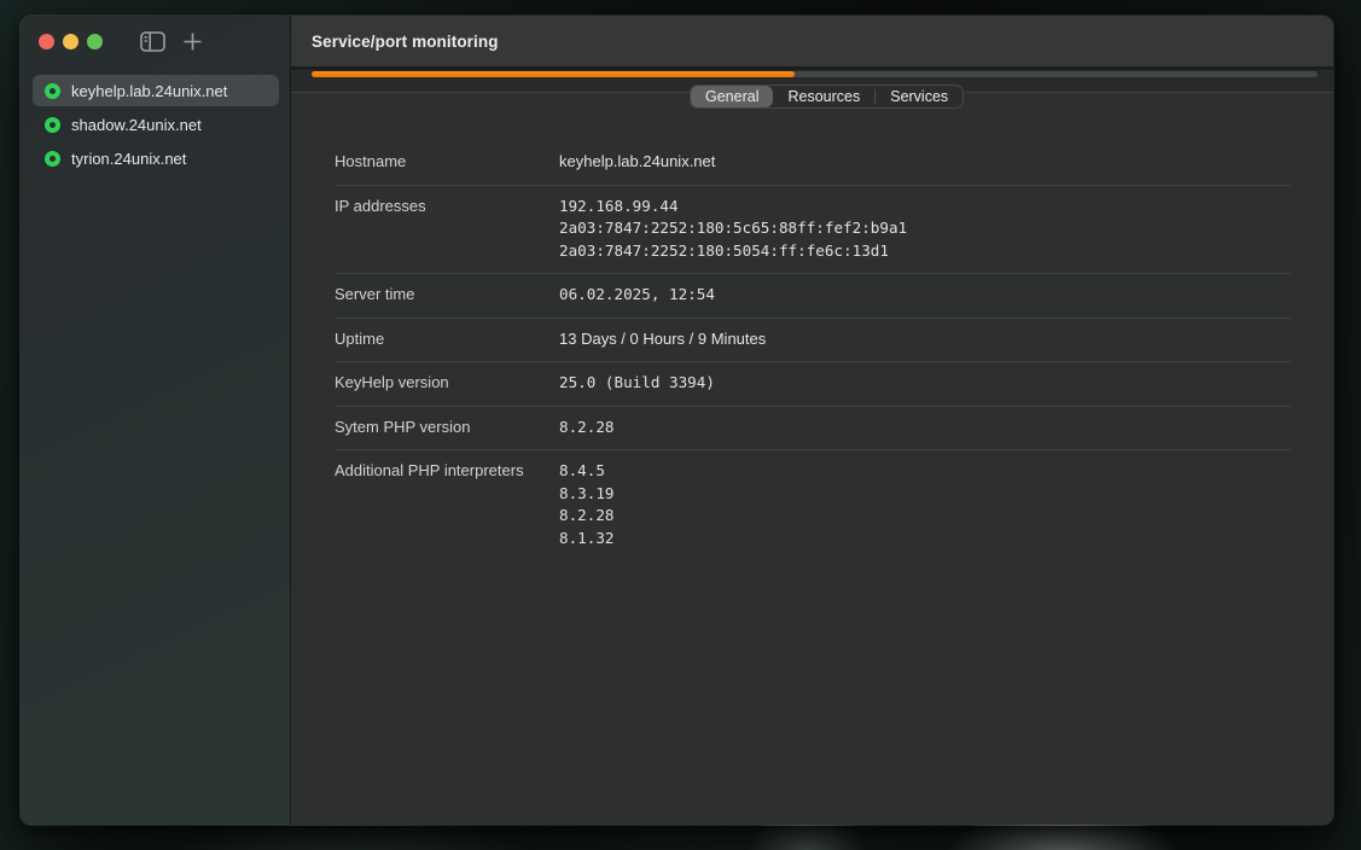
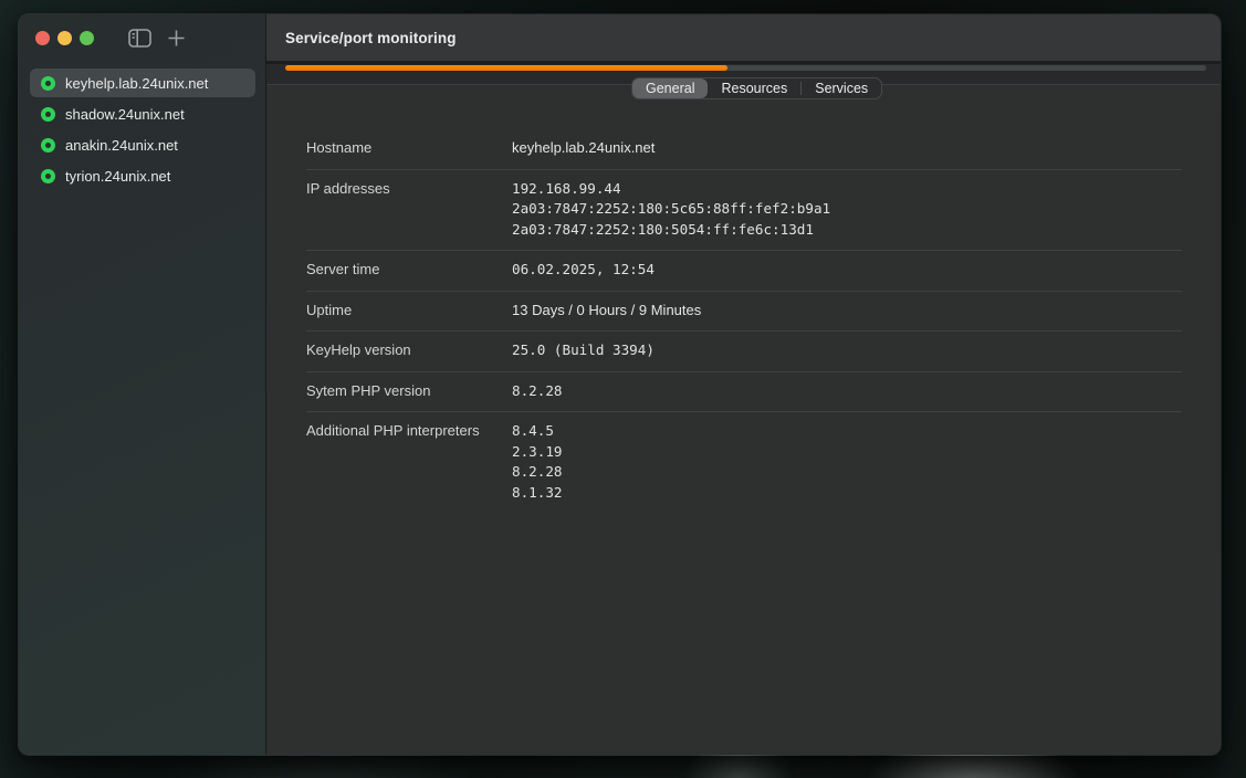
  keyhelp.lab.24unix.net
  shadow.24unix.net
+ anakin.24unix.net
  tyrion.24unix.net
  Service/port monitoring
  General
  Resources
  Services
  Hostname
  keyhelp.lab.24unix.net
  IP addresses
  192.168.99.44
  2a03:7847:2252:180:5c65:88ff:fef2:b9a1
  2a03:7847:2252:180:5054:ff:fe6c:13d1
  Server time
  06.02.2025, 12:54
  Uptime
  13 Days / 0 Hours / 9 Minutes
  KeyHelp version
  25.0 (Build 3394)
  Sytem PHP version
  8.2.28
  Additional PHP interpreters
  8.4.5
- 8.3.19
+ 2.3.19
  8.2.28
  8.1.32
